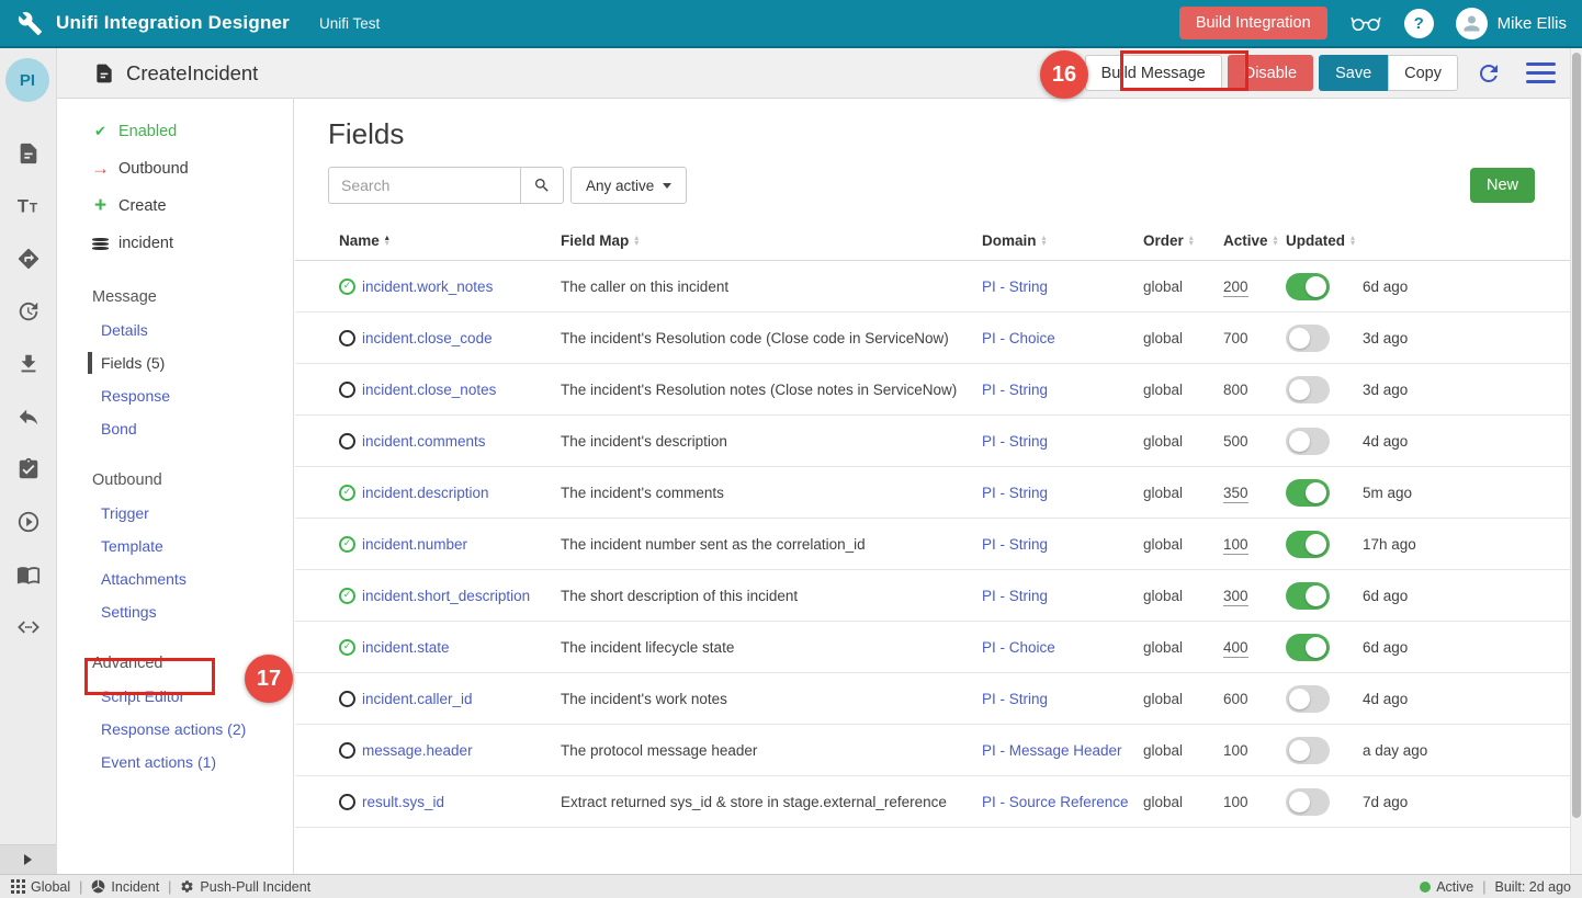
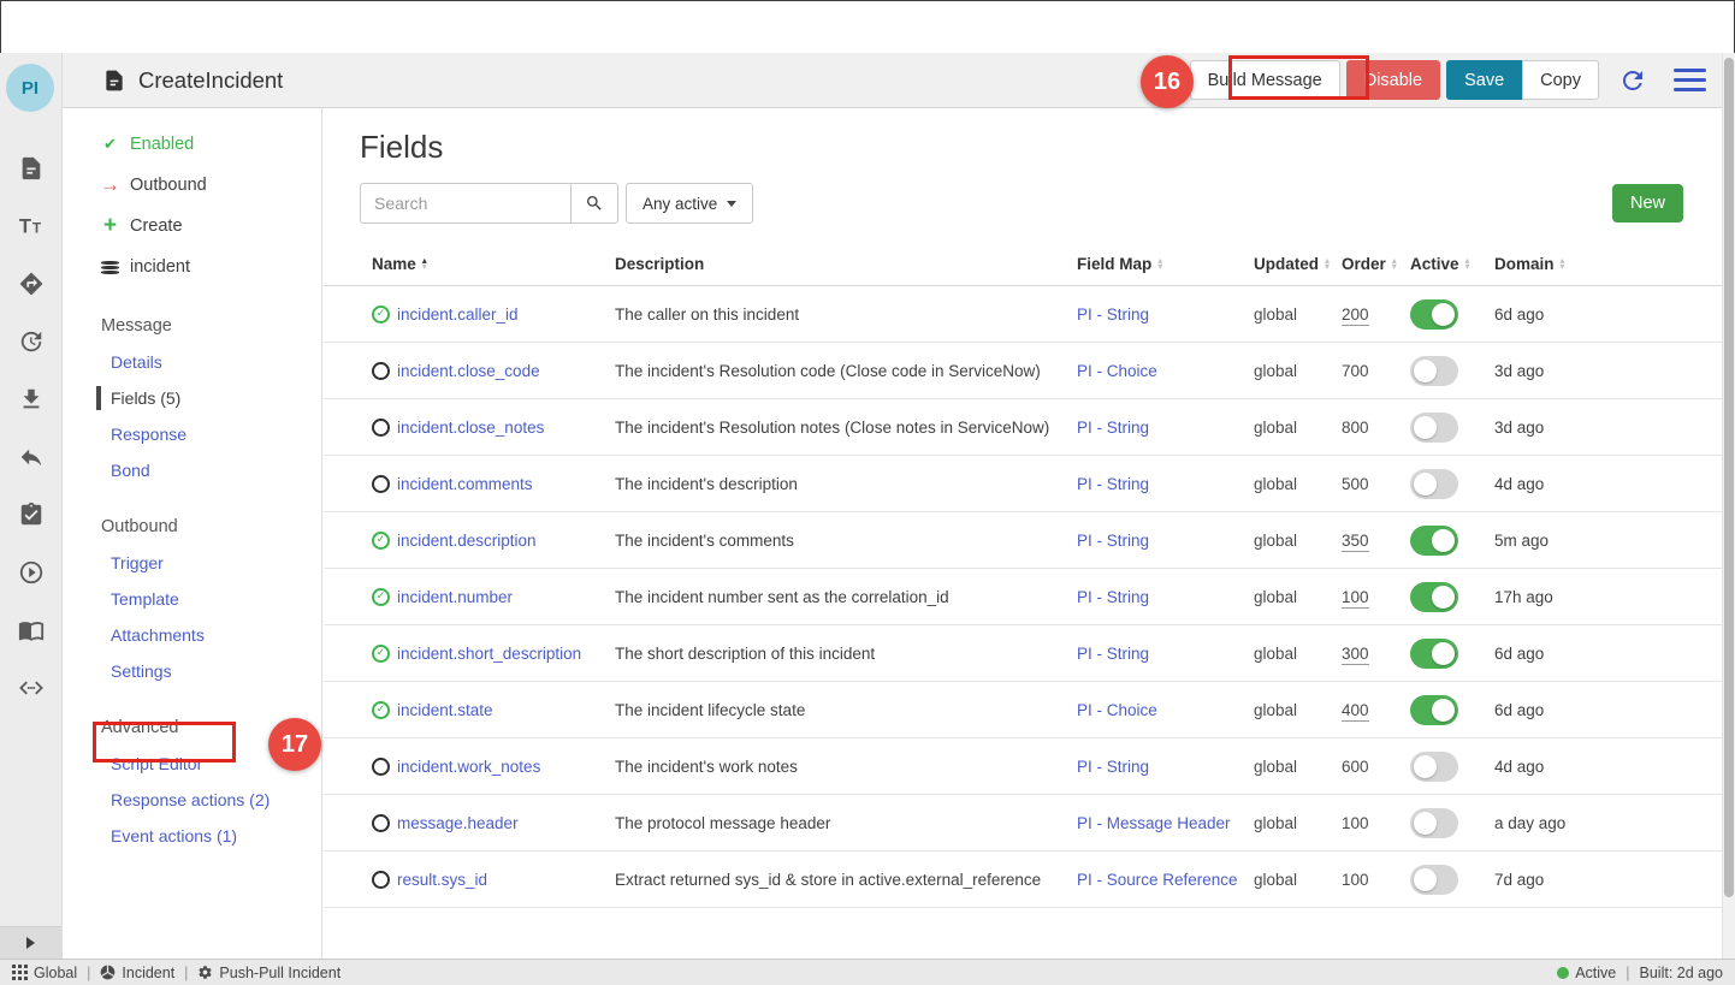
- Unifi Integration Designer
- Unifi Test
- Build Integration
- ?
- Mike Ellis
  CreateIncident
  Build Message
  Disable
  Save
  Copy
  PI
  T
  T
  Enabled
  Outbound
  Create
  incident
  Message
  Details
  Fields (5)
  Response
  Bond
  Outbound
  Trigger
  Template
  Attachments
  Settings
  Advanced
  Script Editor
  Response actions (2)
  Event actions (1)
  Fields
  Search
  Any active
  New
  Name
+ Description
  Field Map
- Domain
+ Updated
  Order
  Active
- Updated
+ Domain
- incident.work_notes
+ incident.caller_id
  The caller on this incident
  PI - String
  global
  200
  6d ago
  incident.close_code
  The incident's Resolution code (Close code in ServiceNow)
  PI - Choice
  global
  700
  3d ago
  incident.close_notes
  The incident's Resolution notes (Close notes in ServiceNow)
  PI - String
  global
  800
  3d ago
  incident.comments
  The incident's description
  PI - String
  global
  500
  4d ago
  incident.description
  The incident's comments
  PI - String
  global
  350
  5m ago
  incident.number
  The incident number sent as the correlation_id
  PI - String
  global
  100
  17h ago
  incident.short_description
  The short description of this incident
  PI - String
  global
  300
  6d ago
  incident.state
  The incident lifecycle state
  PI - Choice
  global
  400
  6d ago
- incident.caller_id
+ incident.work_notes
  The incident's work notes
  PI - String
  global
  600
  4d ago
  message.header
  The protocol message header
  PI - Message Header
  global
  100
  a day ago
  result.sys_id
- Extract returned sys_id & store in stage.external_reference
+ Extract returned sys_id & store in active.external_reference
  PI - Source Reference
  global
  100
  7d ago
  Global
  |
  Incident
  |
  Push-Pull Incident
  Active
  |
  Built: 2d ago
  16
  17
